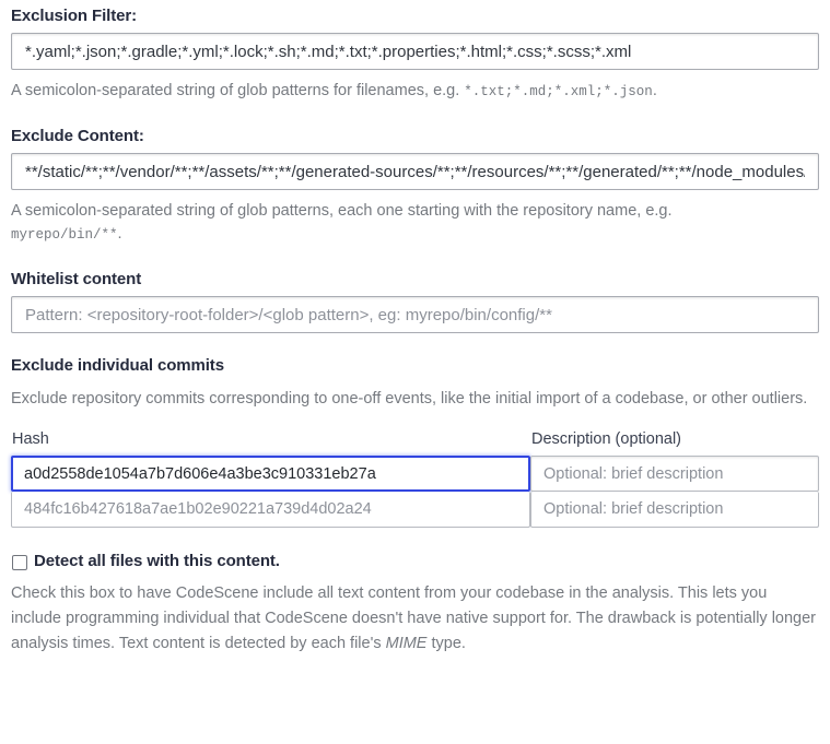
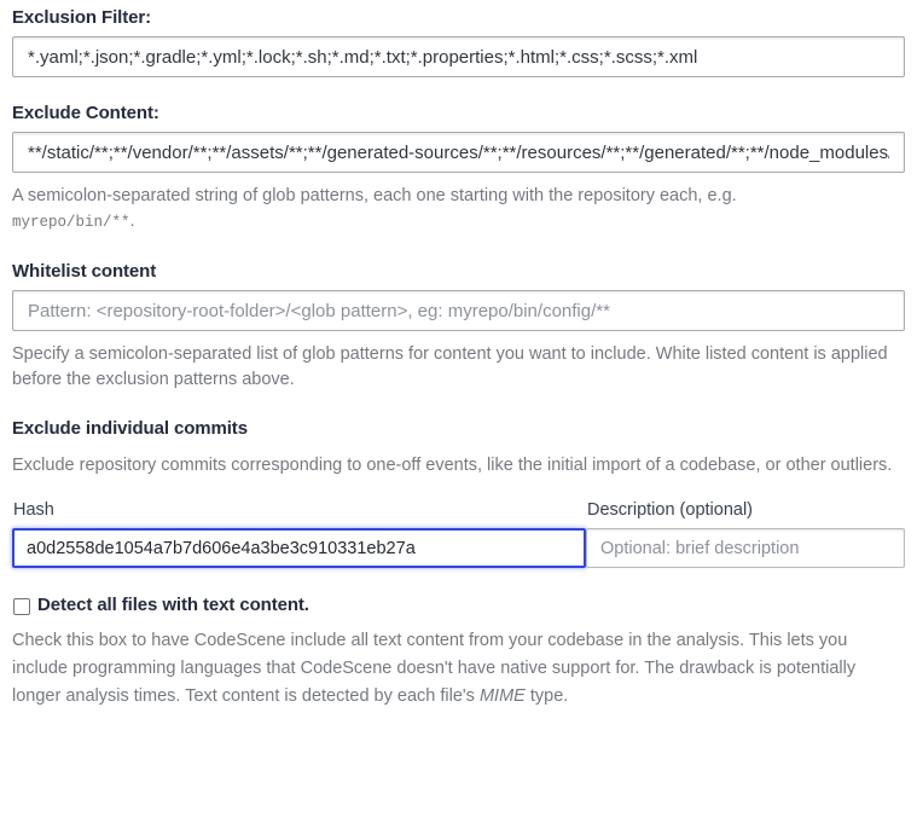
  Exclusion Filter:
  *.yaml;*.json;*.gradle;*.yml;*.lock;*.sh;*.md;*.txt;*.properties;*.html;*.css;*.scss;*.xml
- A semicolon-separated string of glob patterns for filenames, e.g. *.txt;*.md;*.xml;*.json.
  Exclude Content:
  **/static/**;**/vendor/**;**/assets/**;**/generated-sources/**;**/resources/**;**/generated/**;**/node_modules
- A semicolon-separated string of glob patterns, each one starting with the repository name, e.g.
+ A semicolon-separated string of glob patterns, each one starting with the repository each, e.g.
  myrepo/bin/**.
  Whitelist content
  Pattern: <repository-root-folder>/<glob pattern>, eg: myrepo/bin/config/**
+ Specify a semicolon-separated list of glob patterns for content you want to include. White listed content is applied before the exclusion patterns above.
  Exclude individual commits
  Exclude repository commits corresponding to one-off events, like the initial import of a codebase, or other outliers.
  Hash	Description (optional)
  a0d2558de1054a7b7d606e4a3be3c910331eb27a	Optional: brief description
- 484fc16b427618a7ae1b02e90221a739d4d02a24	Optional: brief description
- Detect all files with this content.
+ Detect all files with text content.
- Check this box to have CodeScene include all text content from your codebase in the analysis. This lets you include programming individual that CodeScene doesn't have native support for. The drawback is potentially longer analysis times. Text content is detected by each file's MIME type.
+ Check this box to have CodeScene include all text content from your codebase in the analysis. This lets you include programming languages that CodeScene doesn't have native support for. The drawback is potentially longer analysis times. Text content is detected by each file's MIME type.
